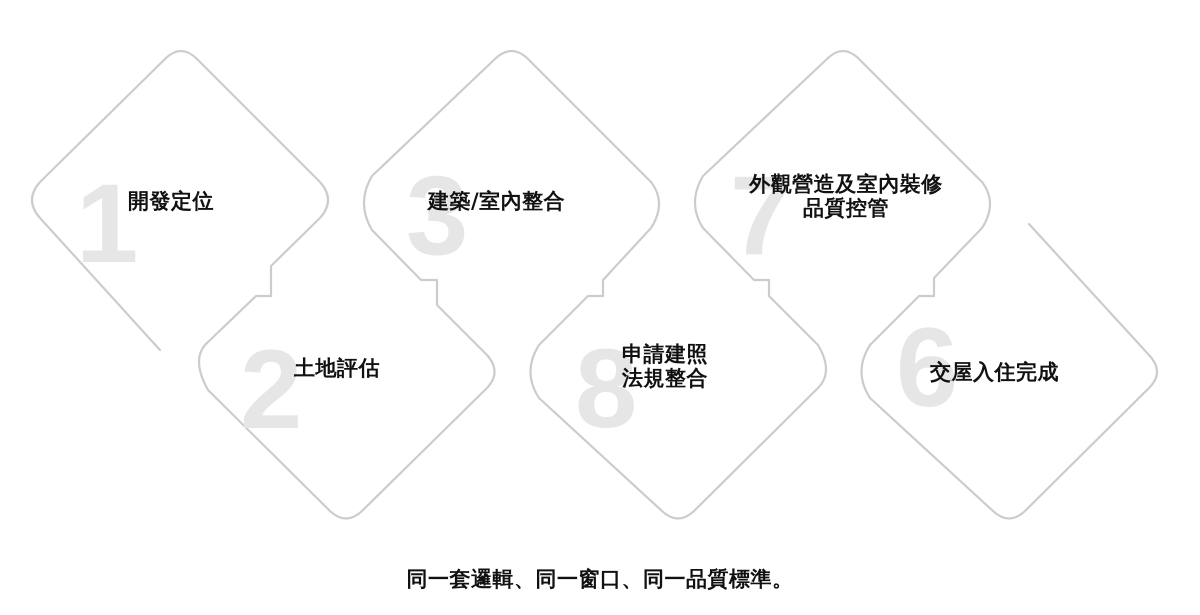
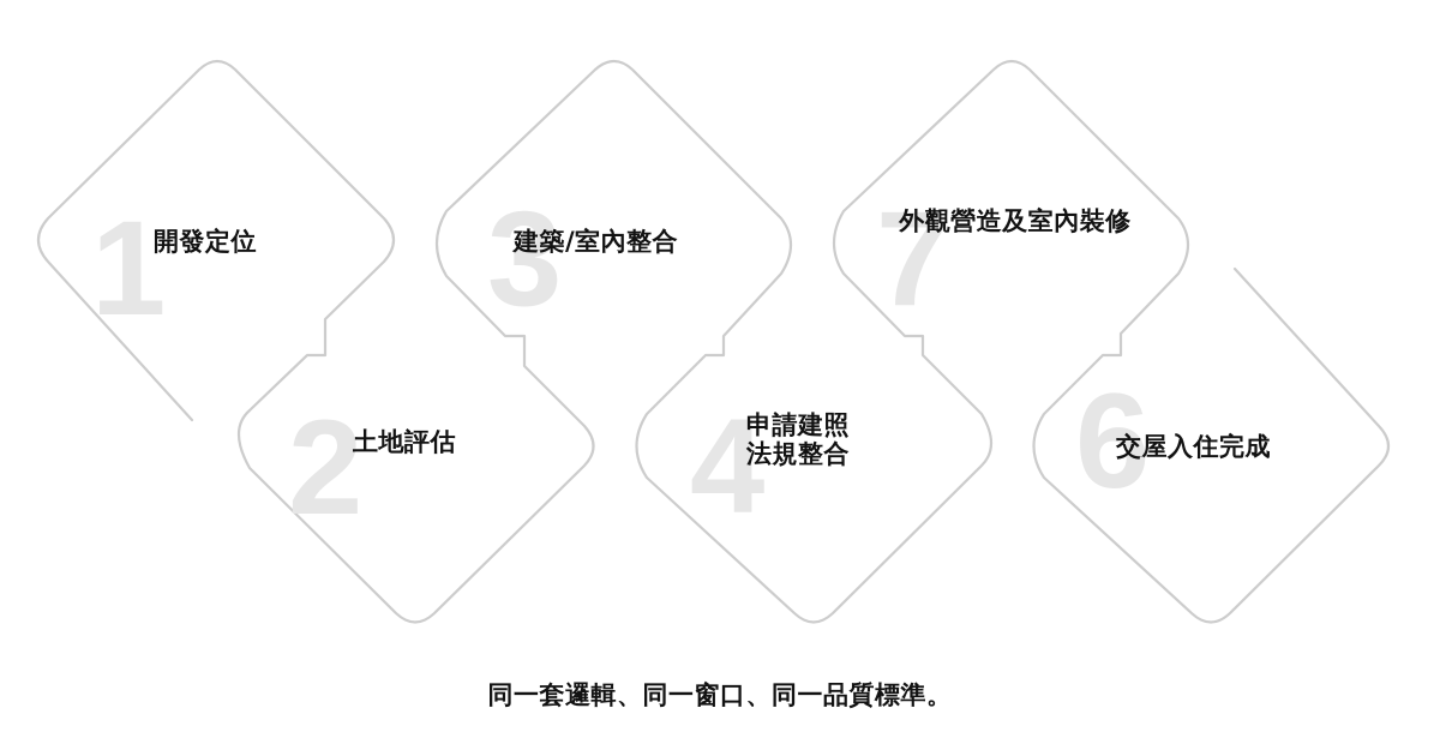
  1
  開發定位
  2
  土地評估
  3
  建築/室內整合
- 8
+ 4
  申請建照
  法規整合
  7
  外觀營造及室內裝修
- 品質控管
  6
  交屋入住完成
  同一套邏輯、同一窗口、同一品質標準。
